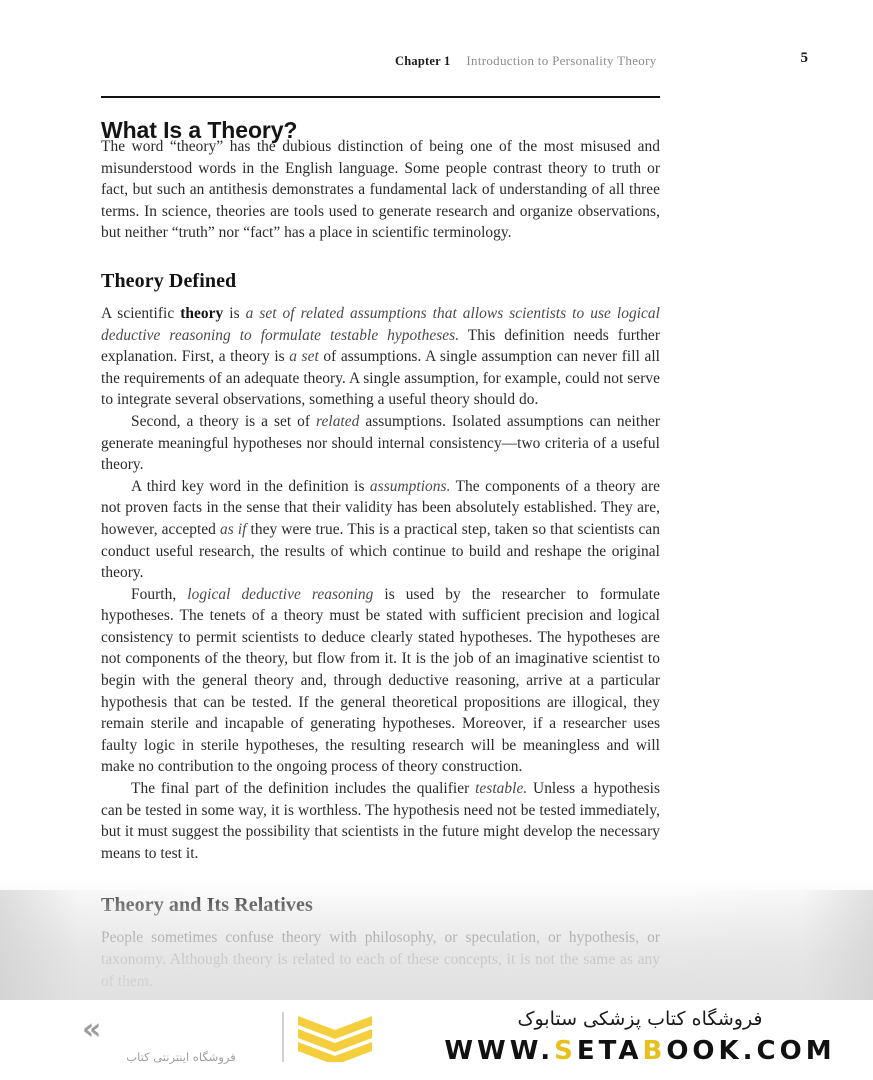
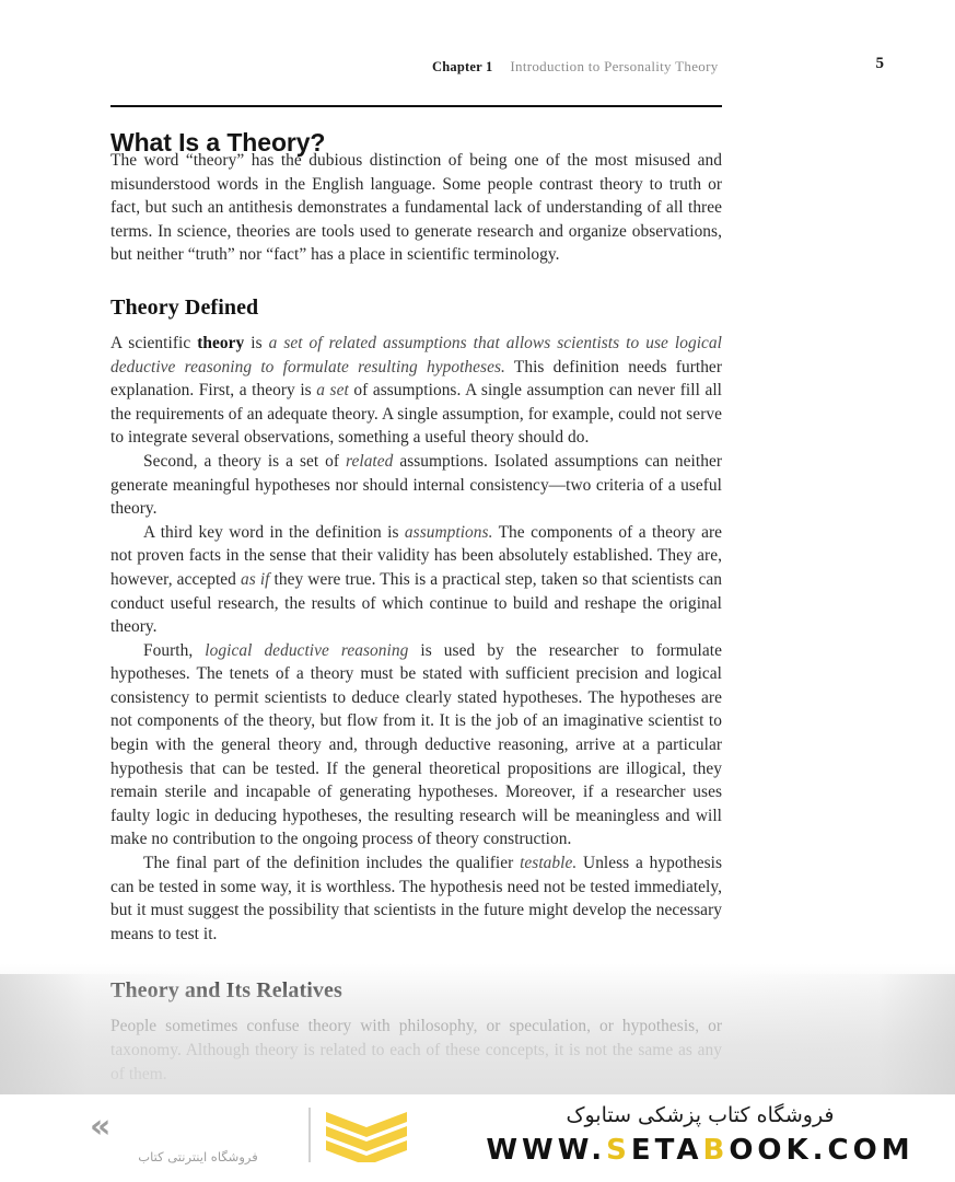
  Chapter 1 Introduction to Personality Theory
  5
  What Is a Theory?
  The word “theory” has the dubious distinction of being one of the most misused and misunderstood words in the English language. Some people contrast theory to truth or fact, but such an antithesis demonstrates a fundamental lack of understanding of all three terms. In science, theories are tools used to generate research and organize observations, but neither “truth” nor “fact” has a place in scientific terminology.
  Theory Defined
- A scientific theory is a set of related assumptions that allows scientists to use logical deductive reasoning to formulate testable hypotheses. This definition needs further explanation. First, a theory is a set of assumptions. A single assumption can never fill all the requirements of an adequate theory. A single assumption, for example, could not serve to integrate several observations, something a useful theory should do.
+ A scientific theory is a set of related assumptions that allows scientists to use logical deductive reasoning to formulate resulting hypotheses. This definition needs further explanation. First, a theory is a set of assumptions. A single assumption can never fill all the requirements of an adequate theory. A single assumption, for example, could not serve to integrate several observations, something a useful theory should do.
  Second, a theory is a set of related assumptions. Isolated assumptions can neither generate meaningful hypotheses nor should internal consistency—two criteria of a useful theory.
  A third key word in the definition is assumptions. The components of a theory are not proven facts in the sense that their validity has been absolutely established. They are, however, accepted as if they were true. This is a practical step, taken so that scientists can conduct useful research, the results of which continue to build and reshape the original theory.
- Fourth, logical deductive reasoning is used by the researcher to formulate hypotheses. The tenets of a theory must be stated with sufficient precision and logical consistency to permit scientists to deduce clearly stated hypotheses. The hypotheses are not components of the theory, but flow from it. It is the job of an imaginative scientist to begin with the general theory and, through deductive reasoning, arrive at a particular hypothesis that can be tested. If the general theoretical propositions are illogical, they remain sterile and incapable of generating hypotheses. Moreover, if a researcher uses faulty logic in sterile hypotheses, the resulting research will be meaningless and will make no contribution to the ongoing process of theory construction.
+ Fourth, logical deductive reasoning is used by the researcher to formulate hypotheses. The tenets of a theory must be stated with sufficient precision and logical consistency to permit scientists to deduce clearly stated hypotheses. The hypotheses are not components of the theory, but flow from it. It is the job of an imaginative scientist to begin with the general theory and, through deductive reasoning, arrive at a particular hypothesis that can be tested. If the general theoretical propositions are illogical, they remain sterile and incapable of generating hypotheses. Moreover, if a researcher uses faulty logic in deducing hypotheses, the resulting research will be meaningless and will make no contribution to the ongoing process of theory construction.
  The final part of the definition includes the qualifier testable. Unless a hypothesis can be tested in some way, it is worthless. The hypothesis need not be tested immediately, but it must suggest the possibility that scientists in the future might develop the necessary means to test it.
  «
  فروشگاه اینترنتی کتاب
  فروشگاه کتاب پزشکی ستابوک
  WWW.SETABOOK.COM
